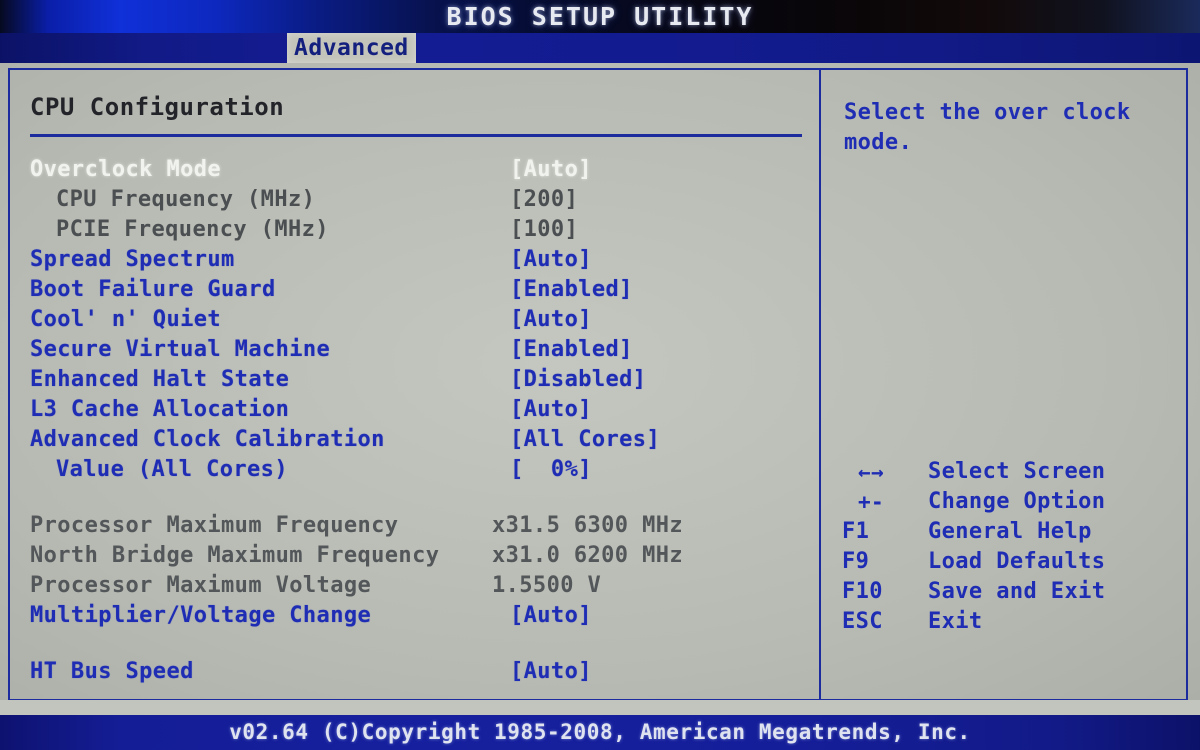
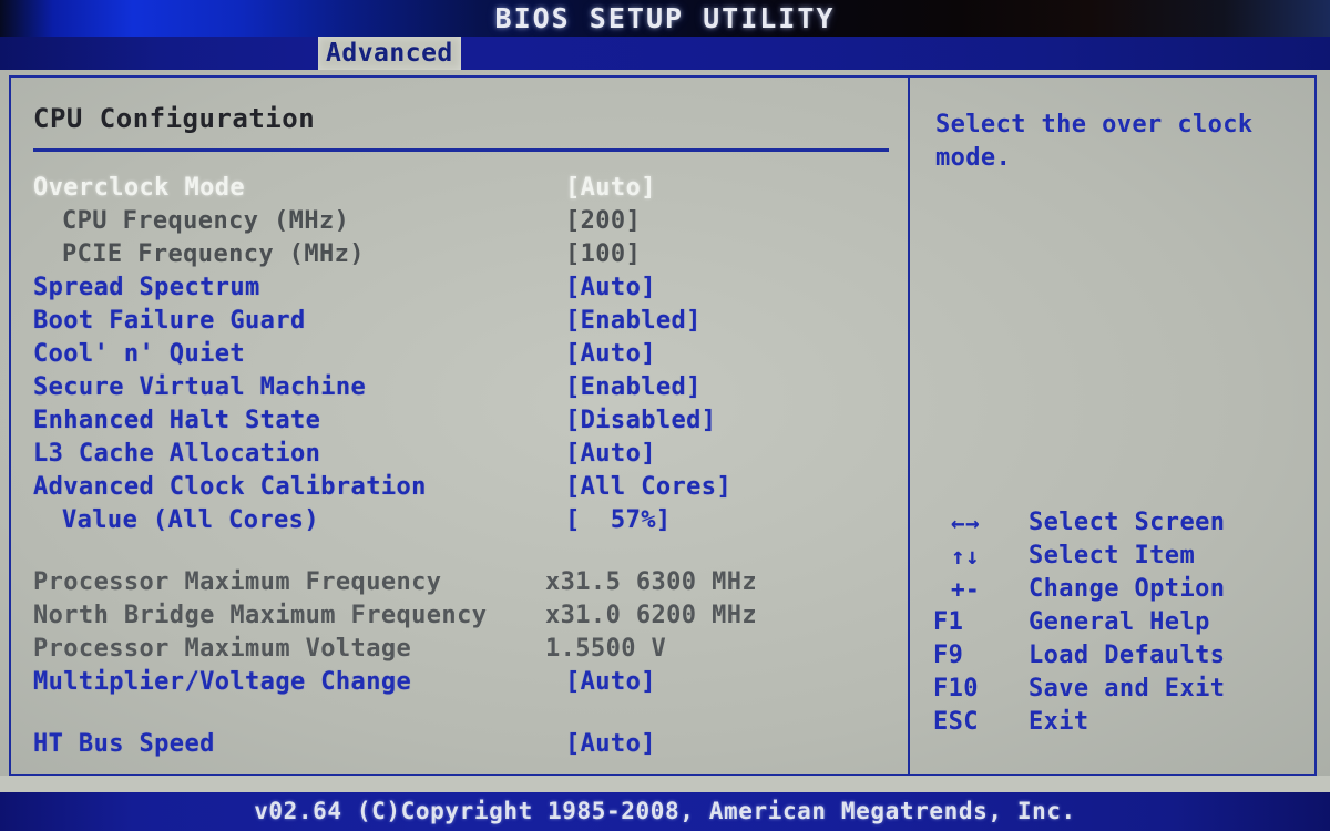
  BIOS SETUP UTILITY
  Advanced
  CPU Configuration
  Overclock Mode
  [Auto]
  CPU Frequency (MHz)
  [200]
  PCIE Frequency (MHz)
  [100]
  Spread Spectrum
  [Auto]
  Boot Failure Guard
  [Enabled]
  Cool' n' Quiet
  [Auto]
  Secure Virtual Machine
  [Enabled]
  Enhanced Halt State
  [Disabled]
  L3 Cache Allocation
  [Auto]
  Advanced Clock Calibration
  [All Cores]
  Value (All Cores)
- [ 0%]
+ [ 57%]
  Processor Maximum Frequency
  x31.5 6300 MHz
  North Bridge Maximum Frequency
  x31.0 6200 MHz
  Processor Maximum Voltage
  1.5500 V
  Multiplier/Voltage Change
  [Auto]
  HT Bus Speed
  [Auto]
  Select the over clock mode.
  ←→
  Select Screen
+ ↑↓
+ Select Item
  +-
  Change Option
  F1
  General Help
  F9
  Load Defaults
  F10
  Save and Exit
  ESC
  Exit
  v02.64 (C)Copyright 1985-2008, American Megatrends, Inc.
